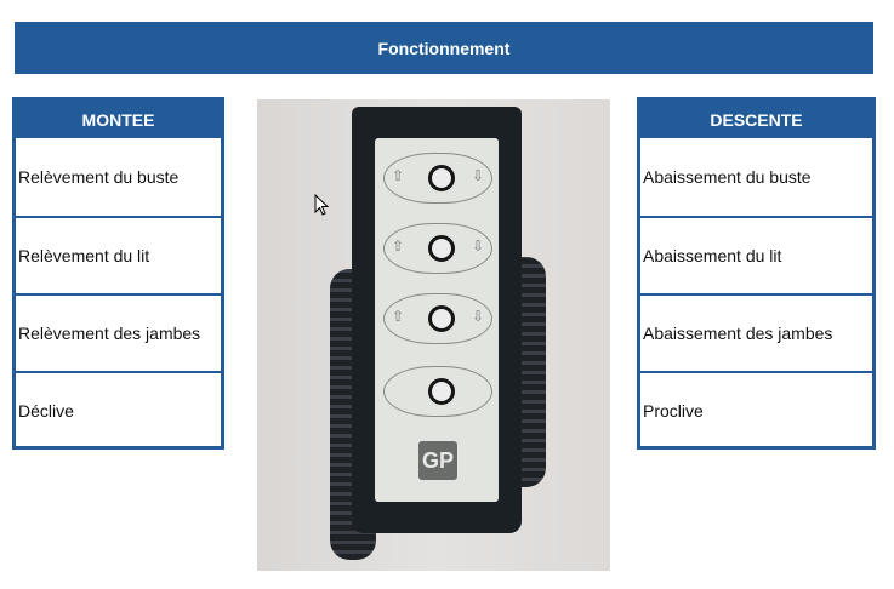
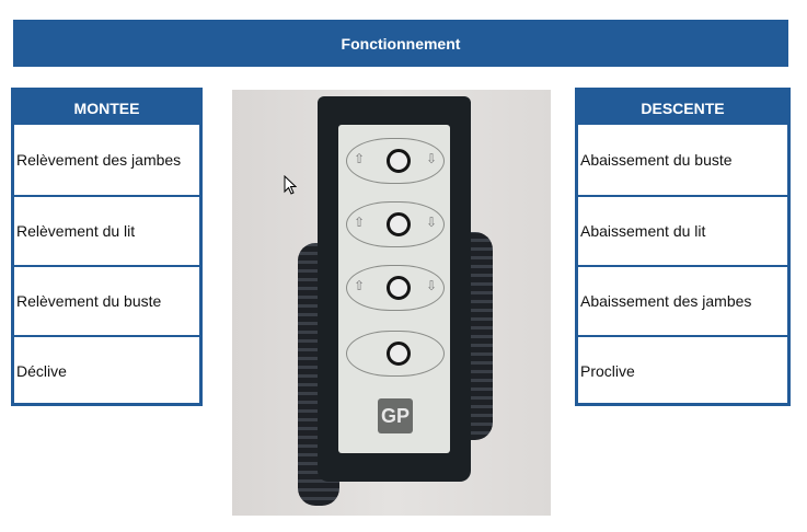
  Fonctionnement
  MONTEE
- Relèvement du buste
+ Relèvement des jambes
  Relèvement du lit
- Relèvement des jambes
+ Relèvement du buste
  Déclive
  ⇧
  ⇩
  ⇧
  ⇩
  ⇧
  ⇩
  GP
  DESCENTE
  Abaissement du buste
  Abaissement du lit
  Abaissement des jambes
  Proclive
